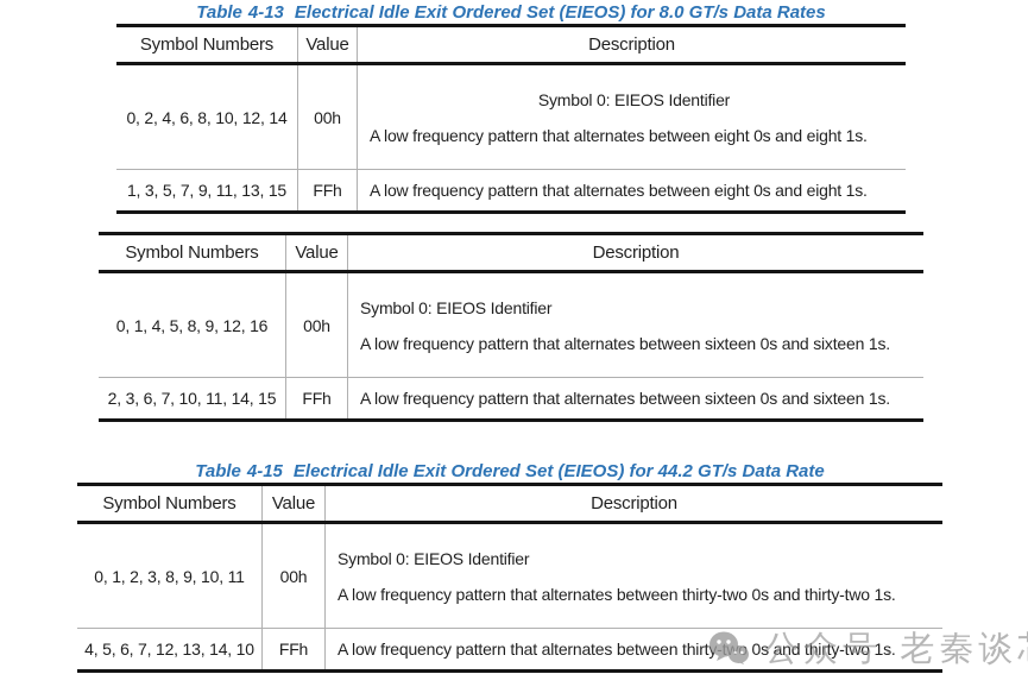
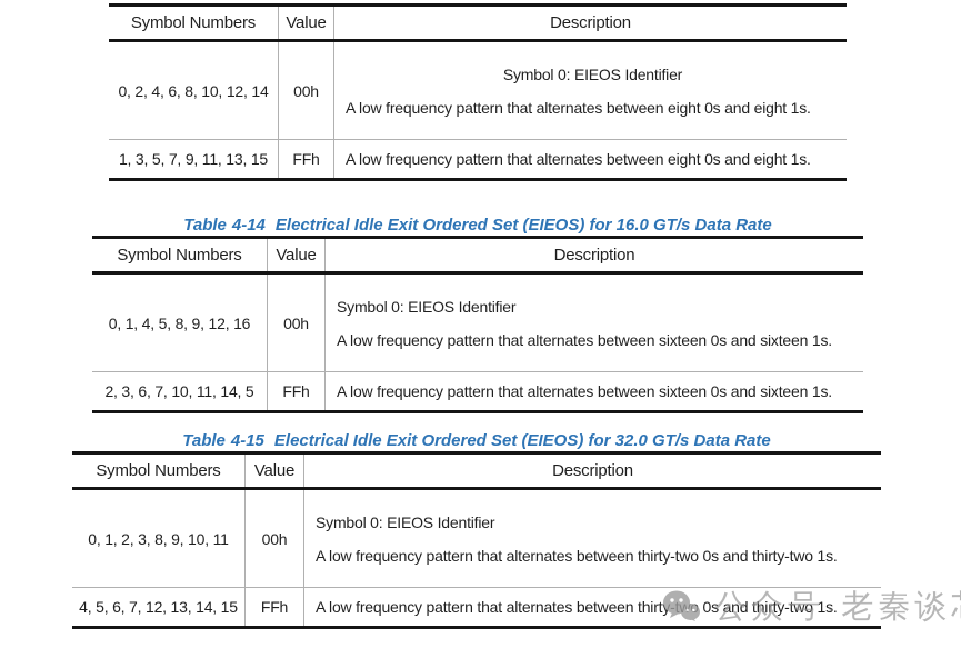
- Table 4-13 Electrical Idle Exit Ordered Set (EIEOS) for 8.0 GT/s Data Rates
  Symbol Numbers
  Value
  Description
  0, 2, 4, 6, 8, 10, 12, 14
  00h
  Symbol 0: EIEOS Identifier
  A low frequency pattern that alternates between eight 0s and eight 1s.
  1, 3, 5, 7, 9, 11, 13, 15
  FFh
  A low frequency pattern that alternates between eight 0s and eight 1s.
+ Table 4-14 Electrical Idle Exit Ordered Set (EIEOS) for 16.0 GT/s Data Rate
  Symbol Numbers
  Value
  Description
  0, 1, 4, 5, 8, 9, 12, 16
  00h
  Symbol 0: EIEOS Identifier
  A low frequency pattern that alternates between sixteen 0s and sixteen 1s.
- 2, 3, 6, 7, 10, 11, 14, 15
+ 2, 3, 6, 7, 10, 11, 14, 5
  FFh
  A low frequency pattern that alternates between sixteen 0s and sixteen 1s.
- Table 4-15 Electrical Idle Exit Ordered Set (EIEOS) for 44.2 GT/s Data Rate
+ Table 4-15 Electrical Idle Exit Ordered Set (EIEOS) for 32.0 GT/s Data Rate
  Symbol Numbers
  Value
  Description
  0, 1, 2, 3, 8, 9, 10, 11
  00h
  Symbol 0: EIEOS Identifier
  A low frequency pattern that alternates between thirty-two 0s and thirty-two 1s.
- 4, 5, 6, 7, 12, 13, 14, 10
+ 4, 5, 6, 7, 12, 13, 14, 15
  FFh
  A low frequency pattern that alternates between thirty-two 0s and thirty-two 1s.
  公众号·老秦谈
